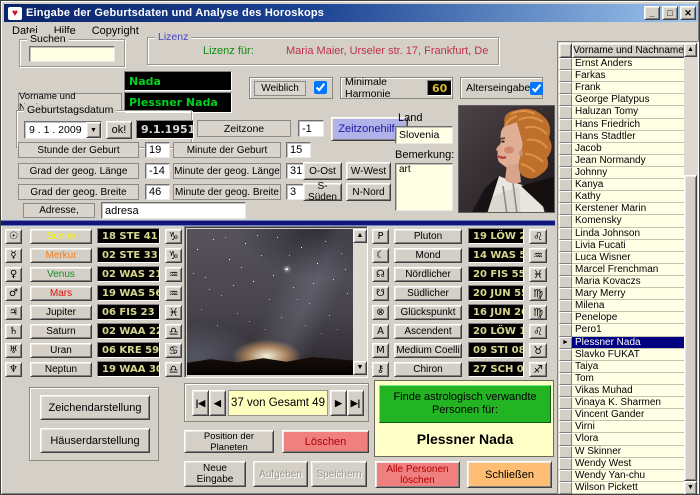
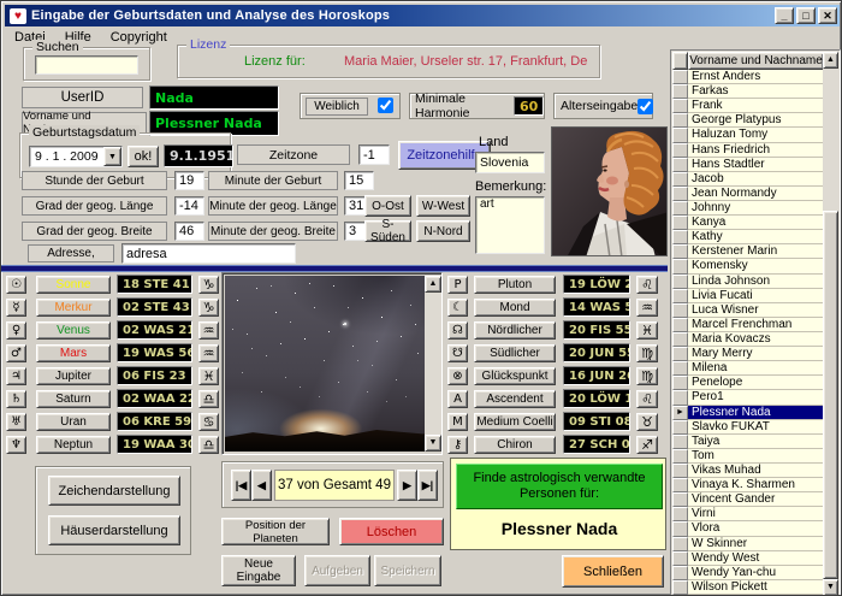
  ♥
  Eingabe der Geburtsdaten und Analyse des Horoskops
  _
  □
  ✕
  Datei
  Hilfe
  Copyright
  Suchen
  Lizenz
  Lizenz für:
  Maria Maier, Urseler str. 17, Frankfurt, De
+ UserID
  Nada
  Plessner Nada
  Weiblich
  Minimale Harmonie
  60
  Alterseingabe
  Geburtstagsdatum
  9 . 1 . 2009
  ok!
  9.1.1951
  Zeitzone
  -1
  Zeitzonehilf
  Land
  Slovenia
  Bemerkung:
  art
  Stunde der Geburt
  19
  Minute der Geburt
  15
  Grad der geog. Länge
  -14
  Minute der geog. Länge
  31
  O-Ost
  W-West
  Grad der geog. Breite
  46
  Minute der geog. Breite
  3
  S-Süden
  N-Nord
  Adresse,
  adresa
  ☉
  Sonne
  18 STE 41
  ♑
  ☿
  Merkur
- 02 STE 33
+ 02 STE 43
  ♑
  ♀
  Venus
  02 WAS 21
  ♒
  ♂
  Mars
  19 WAS 56
  ♒
  ♃
  Jupiter
  06 FIS 23
  ♓
  ♄
  Saturn
  02 WAA 22
  ♎
  ♅
  Uran
  06 KRE 59
  ♋
  ♆
  Neptun
  19 WAA 30
  ♎
  P
  Pluton
  19 LÖW 2
  ♌
  ☾
  Mond
  14 WAS 5
  ♒
  ☊
  Nördlicher
  20 FIS 55
  ♓
  ☋
  Südlicher
  20 JUN 5
  ♍
  ⊗
  Glückspunkt
  16 JUN 2
  ♍
  A
  Ascendent
  20 LÖW 1
  ♌
  M
  Medium Coelli
  09 STI 08
  ♉
  ⚷
  Chiron
  27 SCH 0
  ♐
  Zeichendarstellung
  Häuserdarstellung
  |◀
  ◀
  37 von Gesamt 49
  ▶
  ▶|
  Position der Planeten
  Löschen
  Finde astrologisch verwandte Personen für:
  Plessner Nada
  Neue Eingabe
  Aufgeben
  Speichern
- Alle Personen
- löschen
  Schließen
  Vorname und Nachname
  Ernst Anders
  Farkas
  Frank
  George Platypus
  Haluzan Tomy
  Hans Friedrich
  Hans Stadtler
  Jacob
  Jean Normandy
  Johnny
  Kanya
  Kathy
  Kerstener Marin
  Komensky
  Linda Johnson
  Livia Fucati
  Luca Wisner
  Marcel Frenchman
  Maria Kovaczs
  Mary Merry
  Milena
  Penelope
  Pero1
  Plessner Nada
  Slavko FUKAT
  Taiya
  Tom
  Vikas Muhad
  Vinaya K. Sharmen
  Vincent Gander
  Virni
  Vlora
  W Skinner
  Wendy West
  Wendy Yan-chu
  Wilson Pickett
